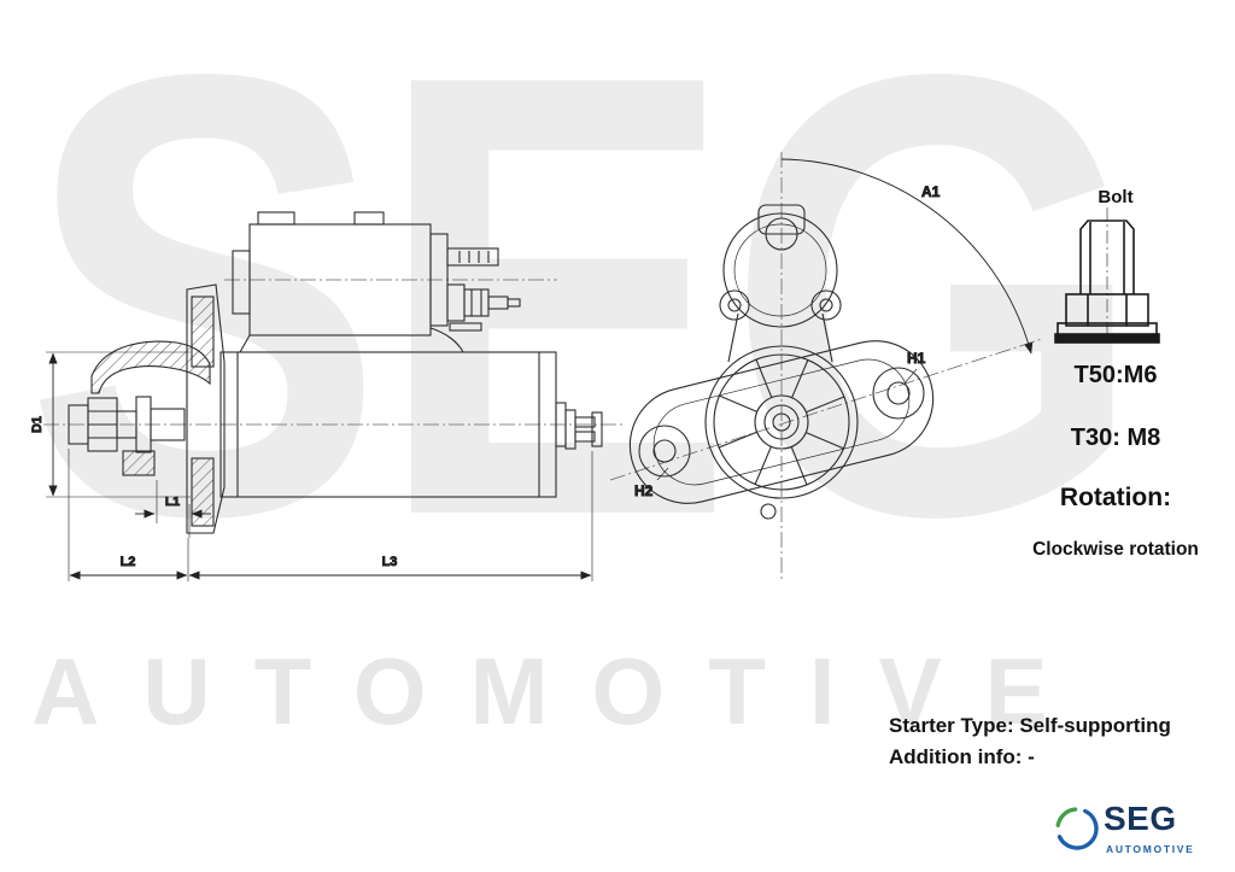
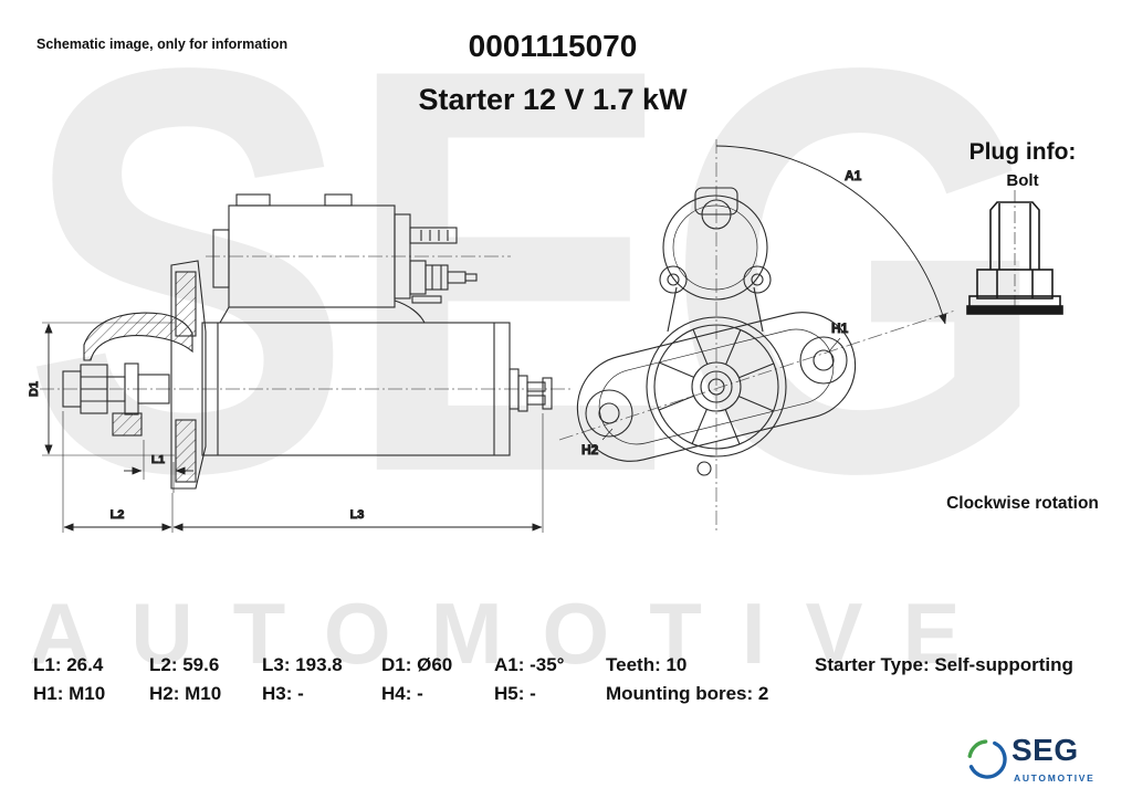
  SEG
  AUTOMOTIVE
+ Schematic image, only for information
+ 0001115070
+ Starter 12 V 1.7 kW
+ Plug info:
  Bolt
- T50:M6
- T30: M8
- Rotation:
  Clockwise rotation
  L1
  L2
  L3
  A1
  H1
  H2
+ L1: 26.4
+ H1: M10
+ L2: 59.6
+ H2: M10
+ L3: 193.8
+ H3: -
+ D1: Ø60
+ H4: -
+ A1: -35°
+ H5: -
+ Teeth: 10
+ Mounting bores: 2
  Starter Type: Self-supporting
- Addition info: -
  SEG
  AUTOMOTIVE
